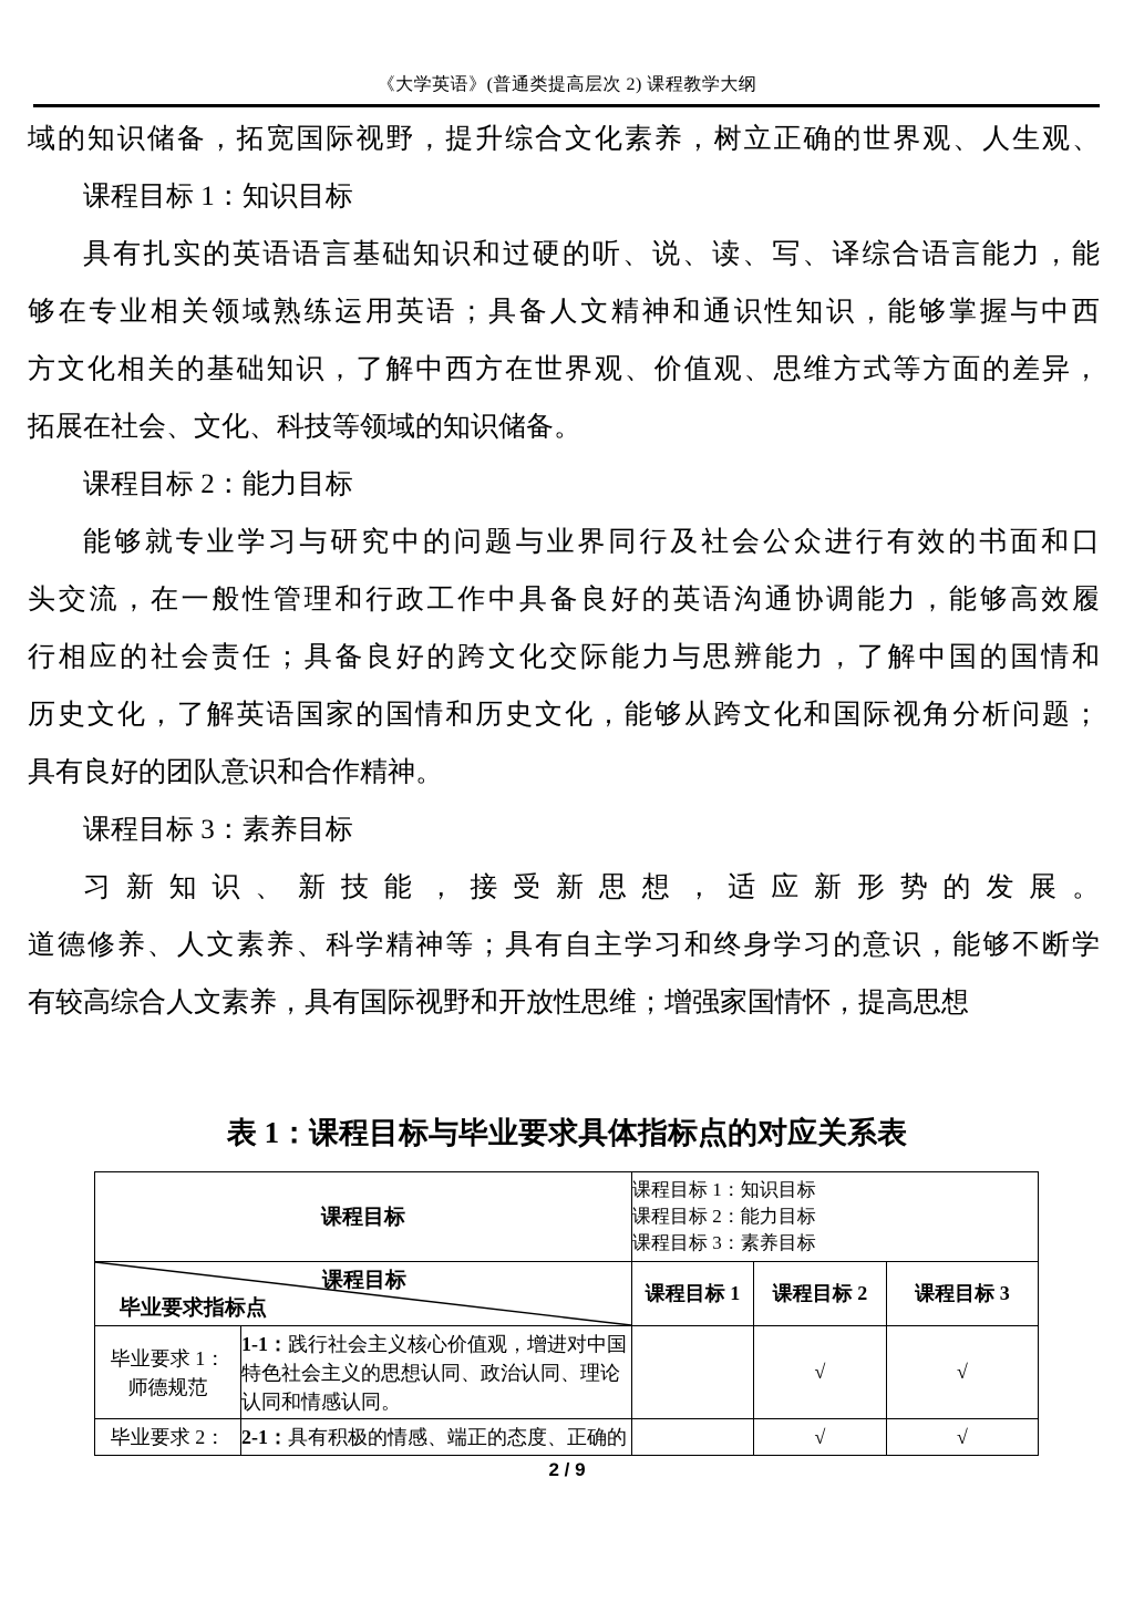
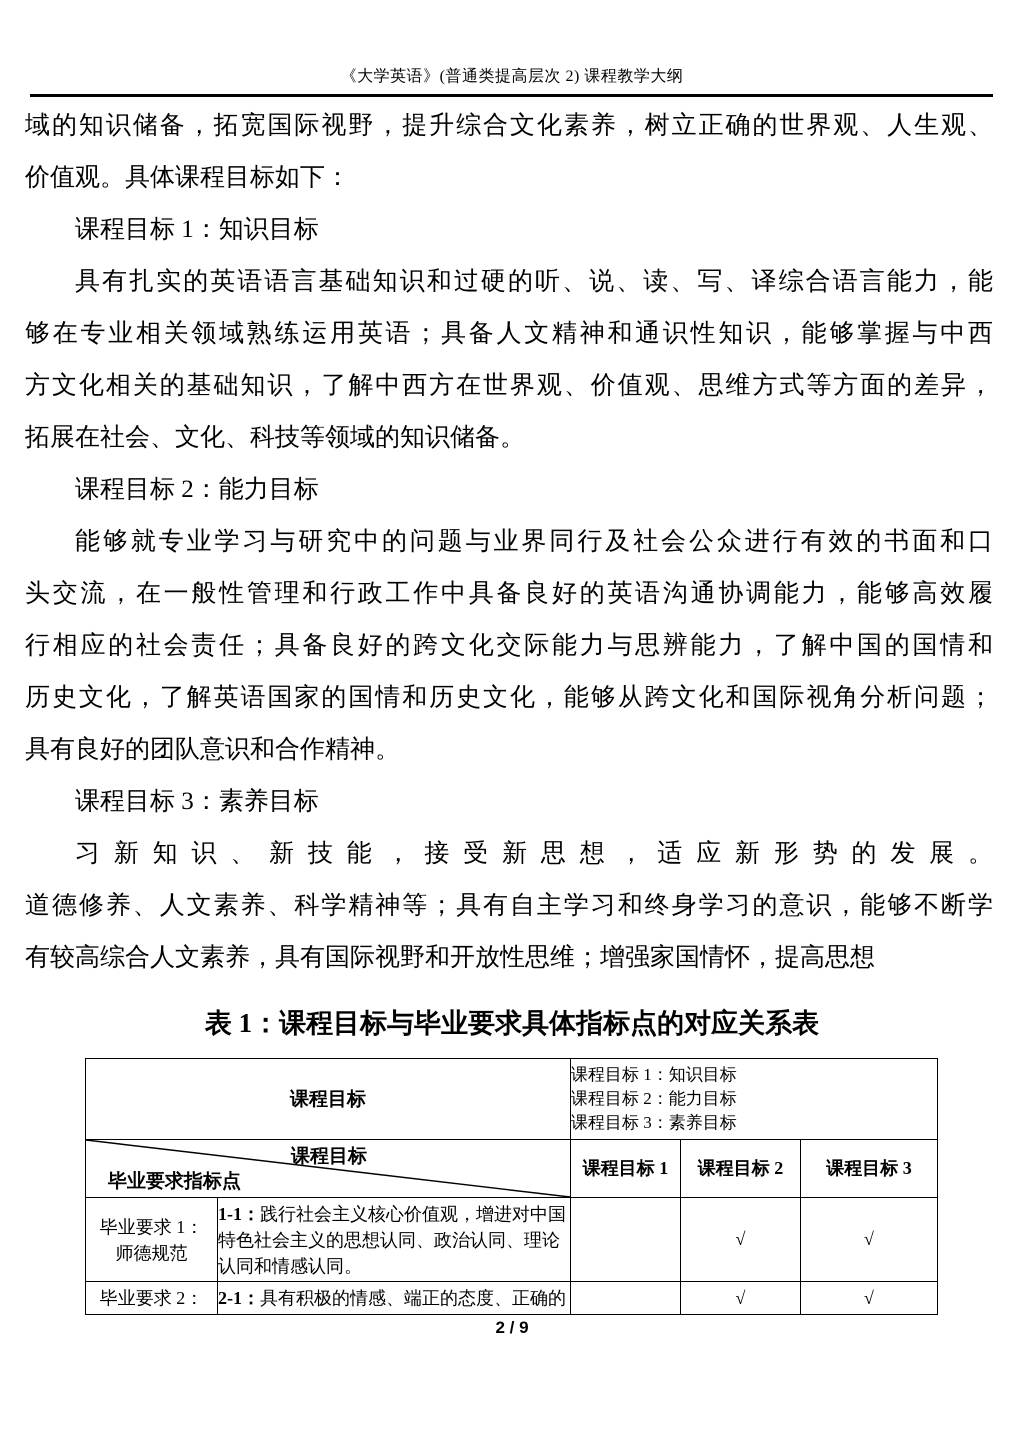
  《大学英语》(普通类提高层次 2) 课程教学大纲
  域的知识储备，拓宽国际视野，提升综合文化素养，树立正确的世界观、人生观、
+ 价值观。具体课程目标如下：
  课程目标 1：知识目标
  具有扎实的英语语言基础知识和过硬的听、说、读、写、译综合语言能力，能
  够在专业相关领域熟练运用英语；具备人文精神和通识性知识，能够掌握与中西
  方文化相关的基础知识，了解中西方在世界观、价值观、思维方式等方面的差异，
  拓展在社会、文化、科技等领域的知识储备。
  课程目标 2：能力目标
  能够就专业学习与研究中的问题与业界同行及社会公众进行有效的书面和口
  头交流，在一般性管理和行政工作中具备良好的英语沟通协调能力，能够高效履
  行相应的社会责任；具备良好的跨文化交际能力与思辨能力，了解中国的国情和
  历史文化，了解英语国家的国情和历史文化，能够从跨文化和国际视角分析问题；
  具有良好的团队意识和合作精神。
  课程目标 3：素养目标
  习新知识、新技能，接受新思想，适应新形势的发展。
  道德修养、人文素养、科学精神等；具有自主学习和终身学习的意识，能够不断学
  有较高综合人文素养，具有国际视野和开放性思维；增强家国情怀，提高思想
  表 1：课程目标与毕业要求具体指标点的对应关系表
  课程目标	课程目标 1：知识目标 课程目标 2：能力目标 课程目标 3：素养目标
  课程目标 毕业要求指标点	课程目标 1	课程目标 2	课程目标 3
  毕业要求 1： 师德规范	1-1：践行社会主义核心价值观，增进对中国特色社会主义的思想认同、政治认同、理论认同和情感认同。		√	√
  毕业要求 2：	2-1：具有积极的情感、端正的态度、正确的		√	√
  2 / 9
